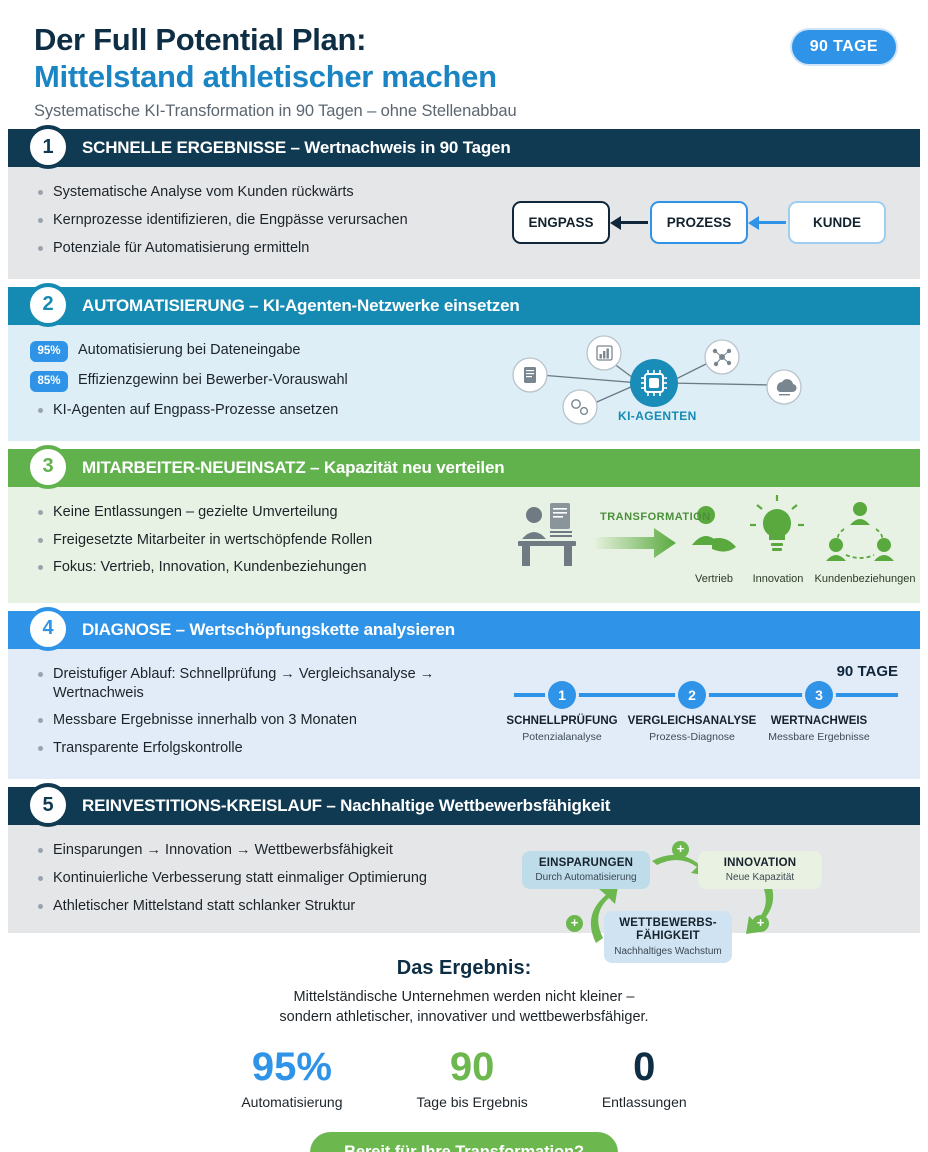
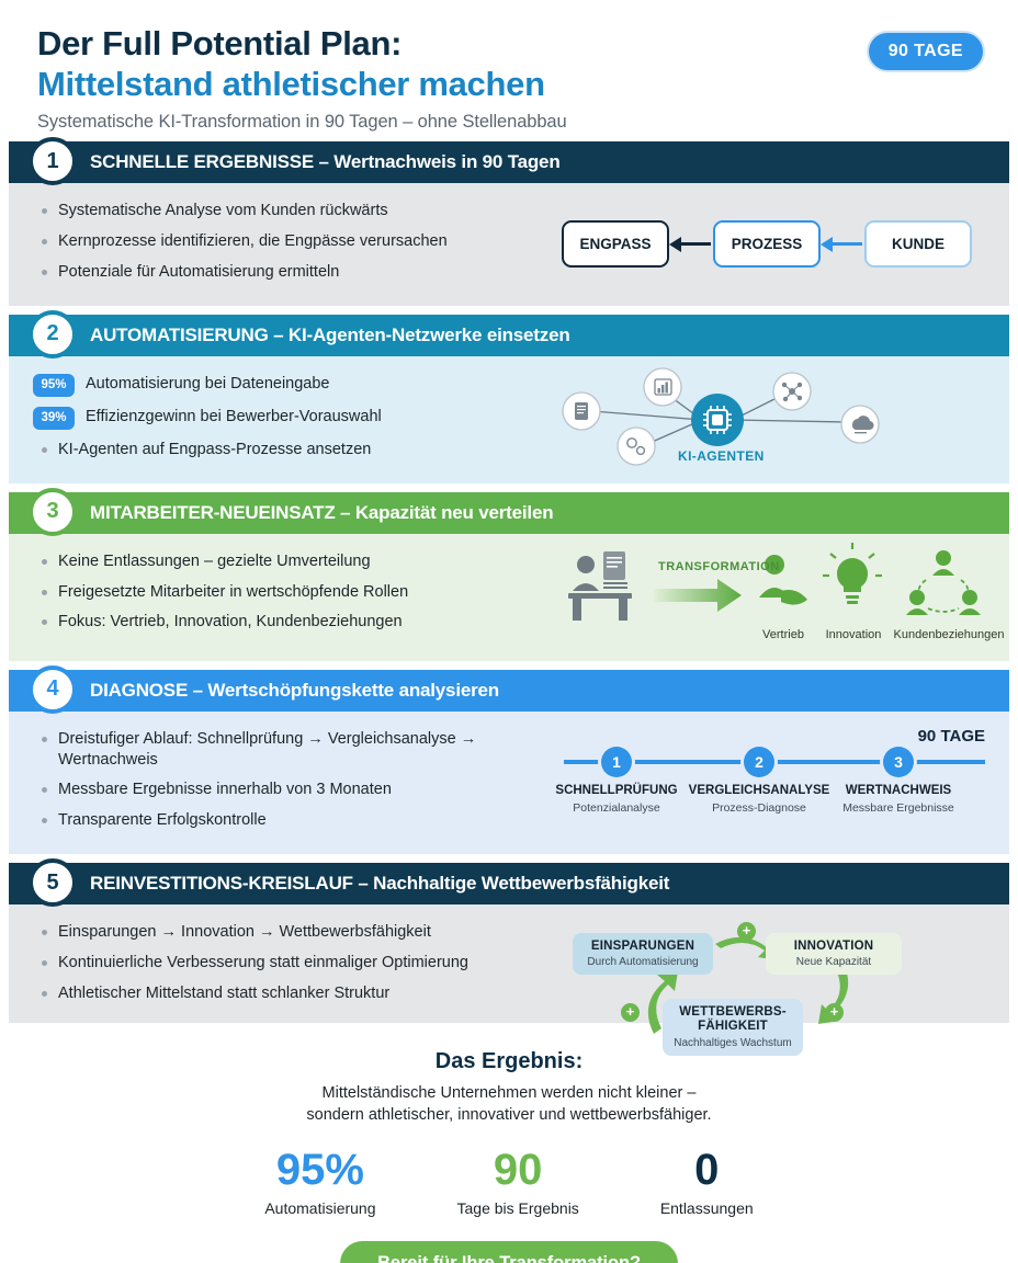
  Der Full Potential Plan:
  Mittelstand athletischer machen
  Systematische KI-Transformation in 90 Tagen – ohne Stellenabbau
  90 TAGE
  1
  SCHNELLE ERGEBNISSE – Wertnachweis in 90 Tagen
  Systematische Analyse vom Kunden rückwärts
  Kernprozesse identifizieren, die Engpässe verursachen
  Potenziale für Automatisierung ermitteln
  ENGPASS
  PROZESS
  KUNDE
  2
  AUTOMATISIERUNG – KI-Agenten-Netzwerke einsetzen
  95%
  Automatisierung bei Dateneingabe
- 85%
+ 39%
  Effizienzgewinn bei Bewerber-Vorauswahl
  KI-Agenten auf Engpass-Prozesse ansetzen
  KI-AGENTEN
  3
  MITARBEITER-NEUEINSATZ – Kapazität neu verteilen
  Keine Entlassungen – gezielte Umverteilung
  Freigesetzte Mitarbeiter in wertschöpfende Rollen
  Fokus: Vertrieb, Innovation, Kundenbeziehungen
  TRANSFORMATION
  Vertrieb
  Innovation
  Kundenbeziehungen
  4
  DIAGNOSE – Wertschöpfungskette analysieren
  Dreistufiger Ablauf: Schnellprüfung → Vergleichsanalyse → Wertnachweis
  Messbare Ergebnisse innerhalb von 3 Monaten
  Transparente Erfolgskontrolle
  90 TAGE
  1
  2
  3
  SCHNELLPRÜFUNG
  Potenzialanalyse
  VERGLEICHSANALYSE
  Prozess-Diagnose
  WERTNACHWEIS
  Messbare Ergebnisse
  5
  REINVESTITIONS-KREISLAUF – Nachhaltige Wettbewerbsfähigkeit
  Einsparungen → Innovation → Wettbewerbsfähigkeit
  Kontinuierliche Verbesserung statt einmaliger Optimierung
  Athletischer Mittelstand statt schlanker Struktur
  EINSPARUNGEN
  Durch Automatisierung
  INNOVATION
  Neue Kapazität
  WETTBEWERBS-
  FÄHIGKEIT
  Nachhaltiges Wachstum
  +
  +
  +
  Das Ergebnis:
  Mittelständische Unternehmen werden nicht kleiner –
  sondern athletischer, innovativer und wettbewerbsfähiger.
  95%
  Automatisierung
  90
  Tage bis Ergebnis
  0
  Entlassungen
